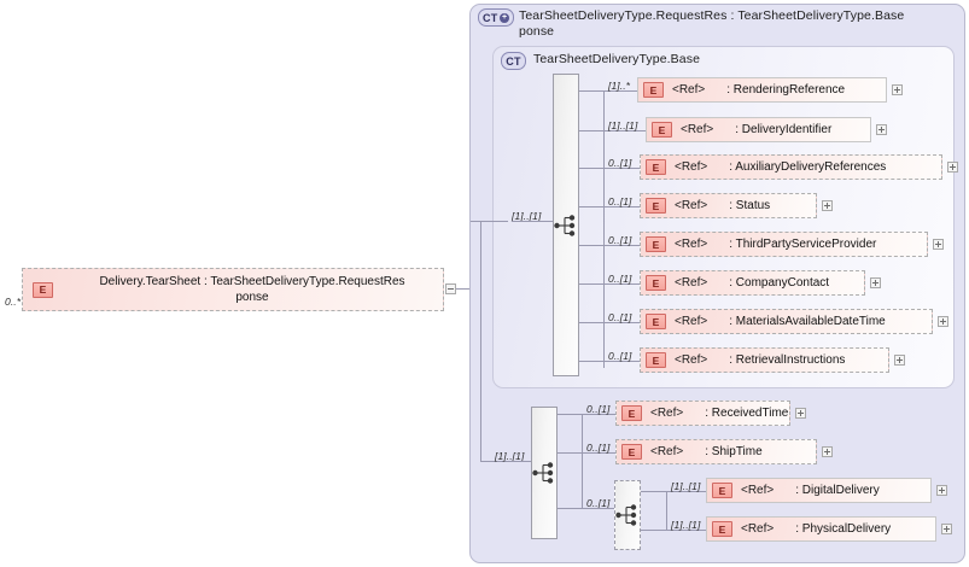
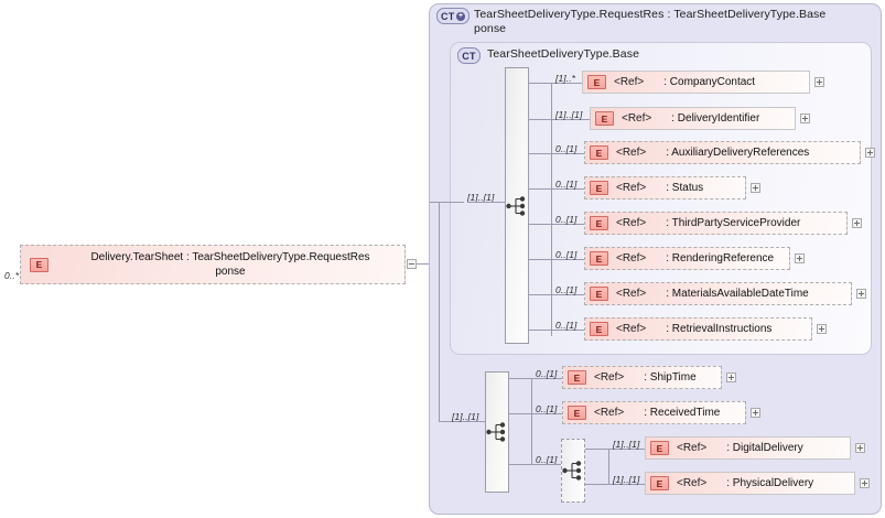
  0..*
  E
  Delivery.TearSheet : TearSheetDeliveryType.RequestRes
  ponse
  CT
  TearSheetDeliveryType.RequestRes : TearSheetDeliveryType.Base
  ponse
  CT
  TearSheetDeliveryType.Base
  [1]..[1]
  [1]..*
  E
  <Ref>
- : RenderingReference
+ : CompanyContact
  [1]..[1]
  E
  <Ref>
  : DeliveryIdentifier
  0..[1]
  E
  <Ref>
  : AuxiliaryDeliveryReferences
  0..[1]
  E
  <Ref>
  : Status
  0..[1]
  E
  <Ref>
  : ThirdPartyServiceProvider
  0..[1]
  E
  <Ref>
- : CompanyContact
+ : RenderingReference
  0..[1]
  E
  <Ref>
  : MaterialsAvailableDateTime
  0..[1]
  E
  <Ref>
  : RetrievalInstructions
  [1]..[1]
  0..[1]
  E
  <Ref>
- : ReceivedTime
+ : ShipTime
  0..[1]
  E
  <Ref>
- : ShipTime
+ : ReceivedTime
  0..[1]
  [1]..[1]
  E
  <Ref>
  : DigitalDelivery
  [1]..[1]
  E
  <Ref>
  : PhysicalDelivery
